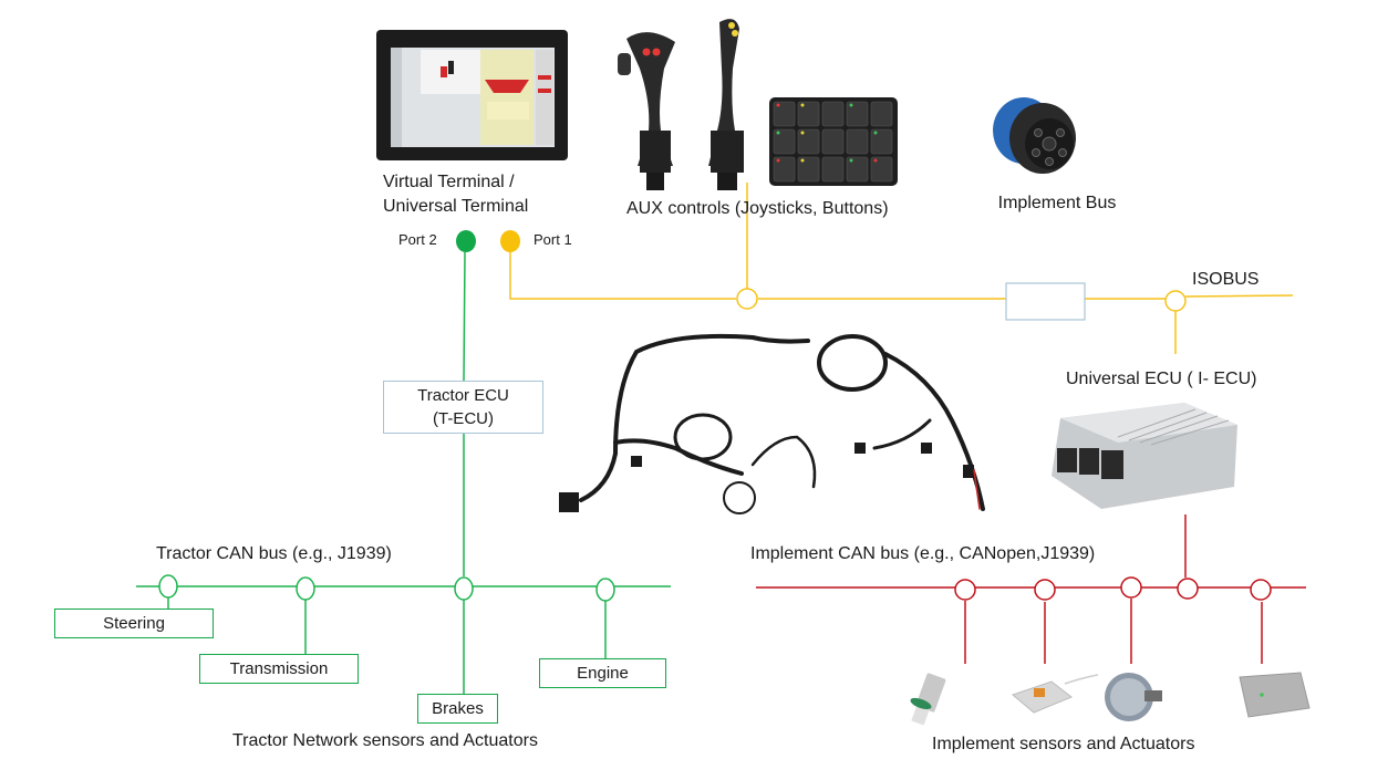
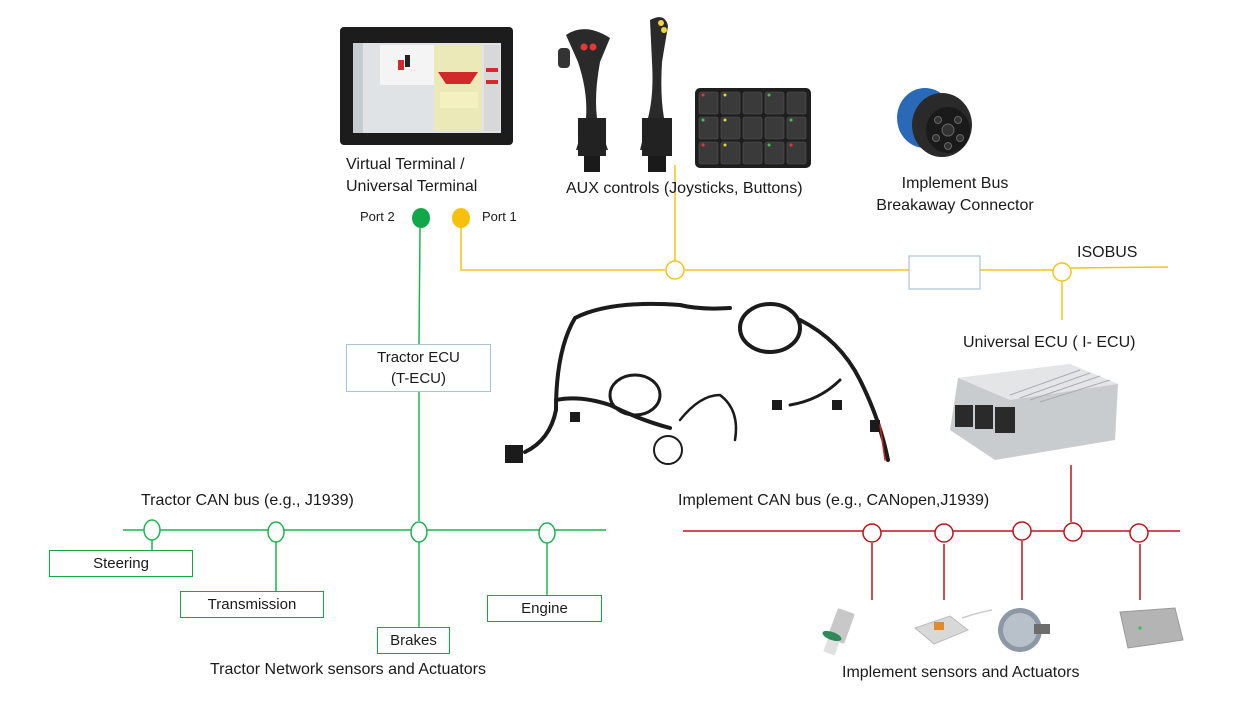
  Virtual Terminal /
  Universal Terminal
  Port 2
  Port 1
  AUX controls (Joysticks, Buttons)
  Implement Bus
+ Breakaway Connector
  ISOBUS
  Tractor ECU
  (T-ECU)
  Universal ECU ( I- ECU)
  Tractor CAN bus (e.g., J1939)
  Steering
  Transmission
  Brakes
  Engine
  Tractor Network sensors and Actuators
  Implement CAN bus (e.g., CANopen,J1939)
  Implement sensors and Actuators
